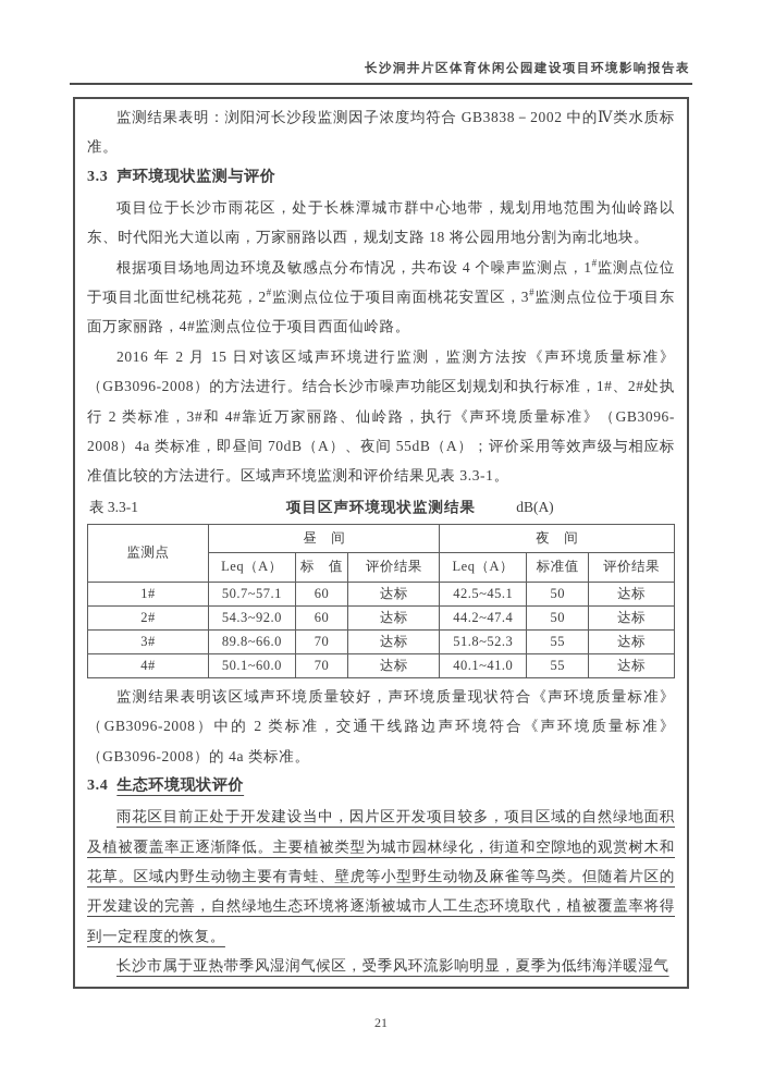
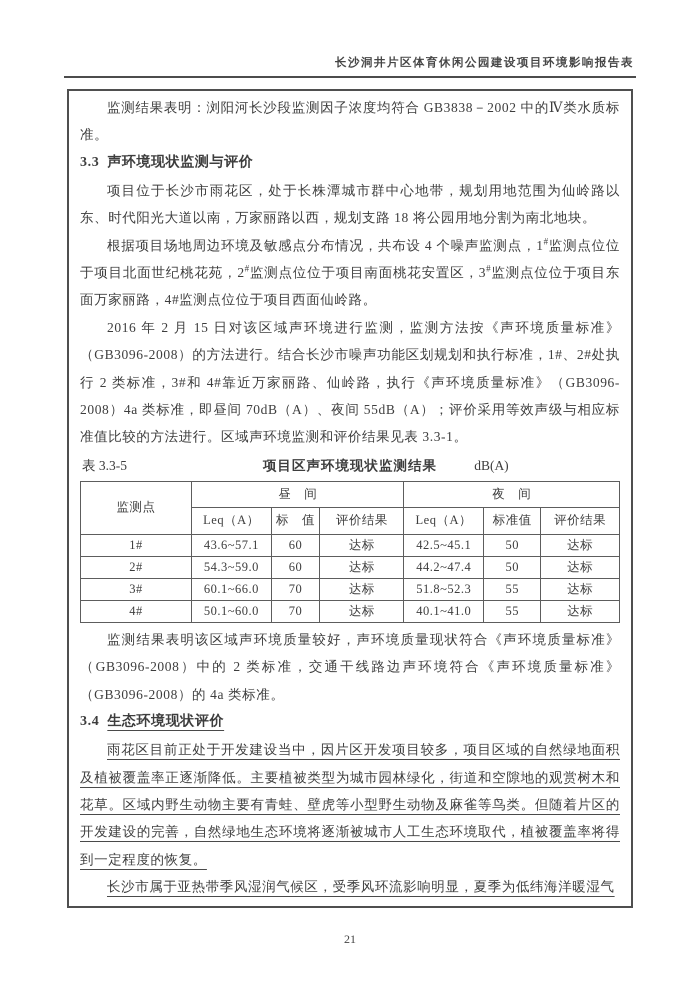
  长沙洞井片区体育休闲公园建设项目环境影响报告表
  监测结果表明：浏阳河长沙段监测因子浓度均符合 GB3838－2002 中的Ⅳ类水质标准。
  3.3 声环境现状监测与评价
  项目位于长沙市雨花区，处于长株潭城市群中心地带，规划用地范围为仙岭路以东、时代阳光大道以南，万家丽路以西，规划支路 18 将公园用地分割为南北地块。
  根据项目场地周边环境及敏感点分布情况，共布设 4 个噪声监测点，1#监测点位位于项目北面世纪桃花苑，2#监测点位位于项目南面桃花安置区，3#监测点位位于项目东面万家丽路，4#监测点位位于项目西面仙岭路。
  2016 年 2 月 15 日对该区域声环境进行监测，监测方法按《声环境质量标准》（GB3096-2008）的方法进行。结合长沙市噪声功能区划规划和执行标准，1#、2#处执行 2 类标准，3#和 4#靠近万家丽路、仙岭路，执行《声环境质量标准》（GB3096-2008）4a 类标准，即昼间 70dB（A）、夜间 55dB（A）；评价采用等效声级与相应标准值比较的方法进行。区域声环境监测和评价结果见表 3.3-1。
- 表 3.3-1
+ 表 3.3-5
  项目区声环境现状监测结果
  dB(A)
  监测点	昼 间	夜 间
  Leq（A）	标 值	评价结果	Leq（A）	标准值	评价结果
- 1#	50.7~57.1	60	达标	42.5~45.1	50	达标
+ 1#	43.6~57.1	60	达标	42.5~45.1	50	达标
- 2#	54.3~92.0	60	达标	44.2~47.4	50	达标
+ 2#	54.3~59.0	60	达标	44.2~47.4	50	达标
- 3#	89.8~66.0	70	达标	51.8~52.3	55	达标
+ 3#	60.1~66.0	70	达标	51.8~52.3	55	达标
  4#	50.1~60.0	70	达标	40.1~41.0	55	达标
  监测结果表明该区域声环境质量较好，声环境质量现状符合《声环境质量标准》（GB3096-2008）中的 2 类标准，交通干线路边声环境符合《声环境质量标准》（GB3096-2008）的 4a 类标准。
  3.4 生态环境现状评价
  雨花区目前正处于开发建设当中，因片区开发项目较多，项目区域的自然绿地面积及植被覆盖率正逐渐降低。主要植被类型为城市园林绿化，街道和空隙地的观赏树木和花草。区域内野生动物主要有青蛙、壁虎等小型野生动物及麻雀等鸟类。但随着片区的开发建设的完善，自然绿地生态环境将逐渐被城市人工生态环境取代，植被覆盖率将得到一定程度的恢复。
  长沙市属于亚热带季风湿润气候区，受季风环流影响明显，夏季为低纬海洋暖湿气
  21
